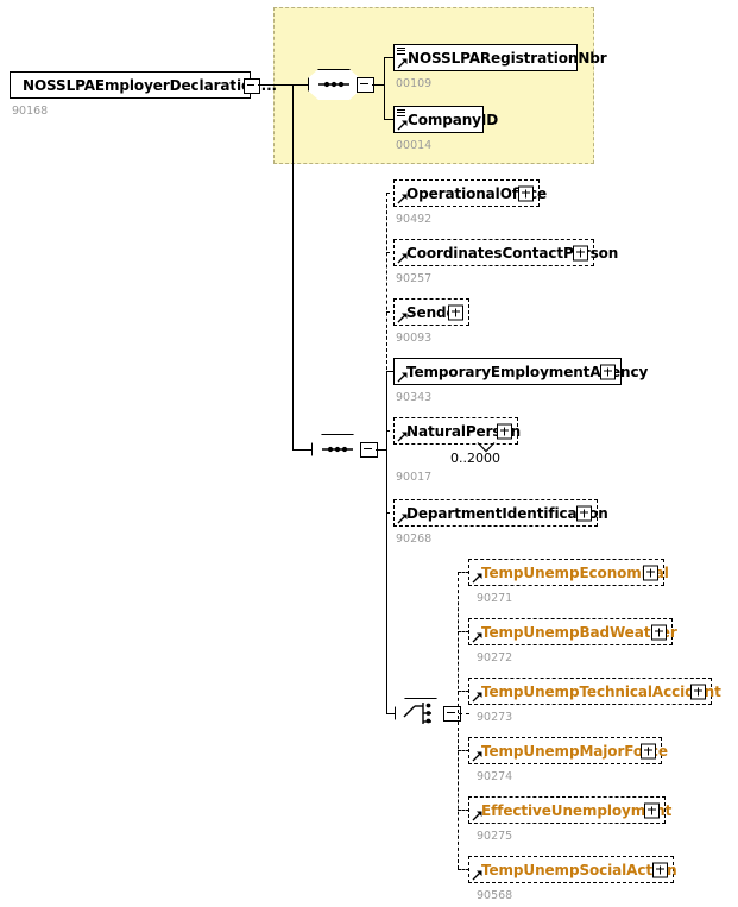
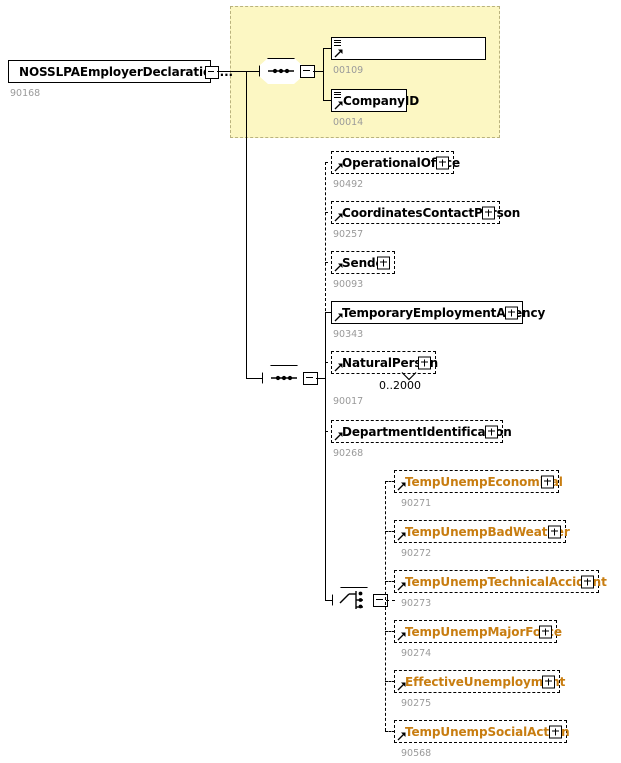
  NOSSLPAEmployerDeclarati
  90168
- NOSSLPARegistrationNbr
  00109
  CompanyID
  00014
  OperationalOfe
  90492
  CoordinatesContactPson
  90257
  90093
  TemporaryEmploymentAency
  90343
  NaturalPern
  0..2000
  90017
  DepartmentIdentificaon
  90268
  TempUnempEconomal
  90271
  TempUnempBadWeatr
  90272
  TempUnempTechnicalAccint
  90273
  TempUnempMajorFoe
  90274
  EffectiveUnemploymnt
  90275
  TempUnempSocialActn
  90568
